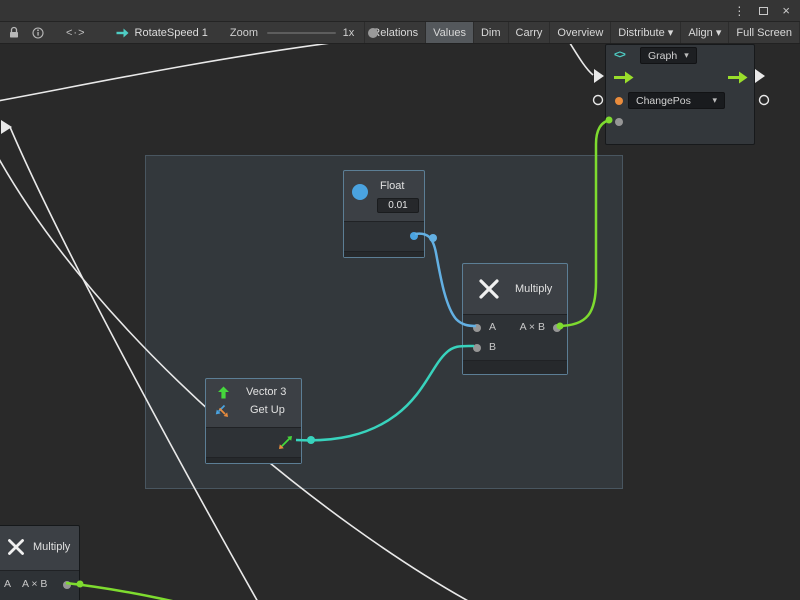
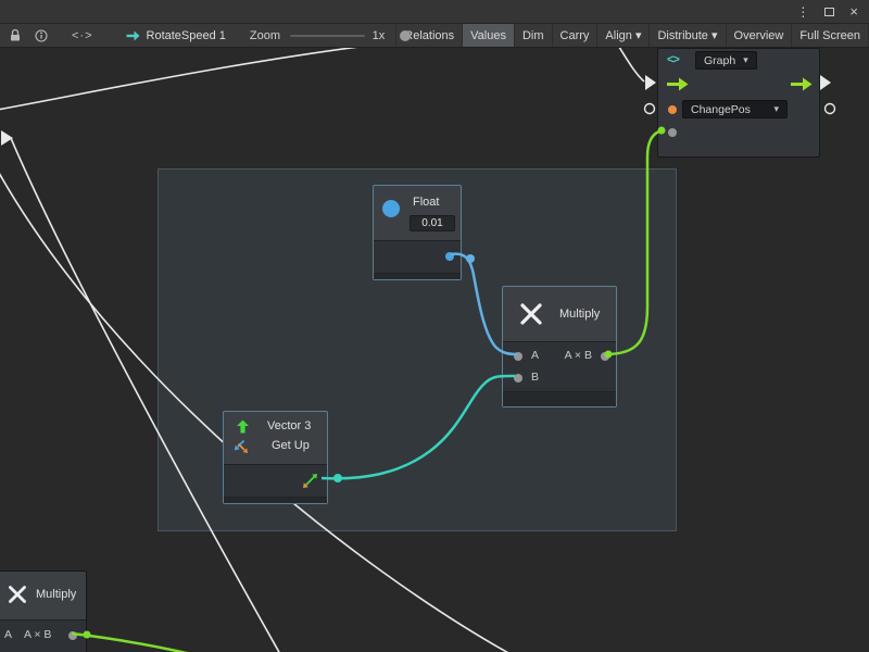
  ⋮
  ×
  <·>
  RotateSpeed 1
  Zoom
  1x
  elations
  Values
  Dim
  Carry
- Overview
+ Align ▾
  Distribute ▾
- Align ▾
+ Overview
  Full Screen
  Float
  0.01
  Multiply
  A
  A × B
  B
  Vector 3
  Get Up
  <>
  Graph
  ▾
  ChangePos
  ▾
  Multiply
  A
  A × B
